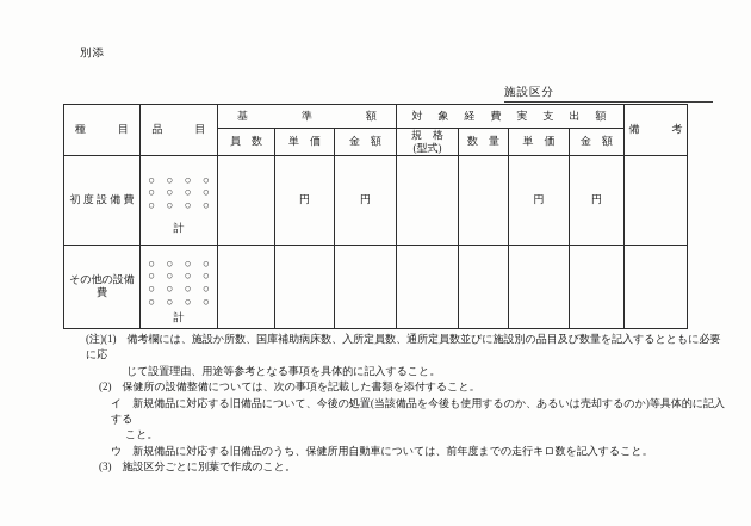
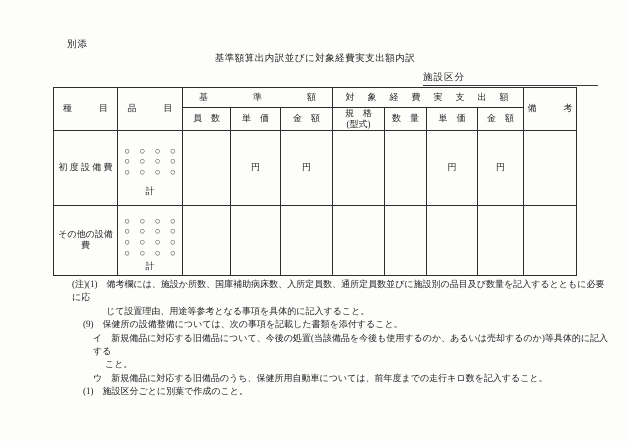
  別添
+ 基準額算出内訳並びに対象経費実支出額内訳
  施設区分
  種 目	品 目	基 準 額	対 象 経 費 実 支 出 額	備 考
  員 数	単 価	金 額	規 格 (型式)	数 量	単 価	金 額
  初 度 設 備 費	○ ○ ○ ○ ○ ○ ○ ○ ○ ○ ○ ○ 計		円	円			円	円
  その他の設備費	○ ○ ○ ○ ○ ○ ○ ○ ○ ○ ○ ○ ○ ○ ○ ○ 計
  (注)(1) 備考欄には、施設か所数、国庫補助病床数、入所定員数、通所定員数並びに施設別の品目及び数量を記入するとともに必要に応
  じて設置理由、用途等参考となる事項を具体的に記入すること。
- (2) 保健所の設備整備については、次の事項を記載した書類を添付すること。
+ (9) 保健所の設備整備については、次の事項を記載した書類を添付すること。
  イ 新規備品に対応する旧備品について、今後の処置(当該備品を今後も使用するのか、あるいは売却するのか)等具体的に記入する
  こと。
  ウ 新規備品に対応する旧備品のうち、保健所用自動車については、前年度までの走行キロ数を記入すること。
- (3) 施設区分ごとに別葉で作成のこと。
+ (1) 施設区分ごとに別葉で作成のこと。
